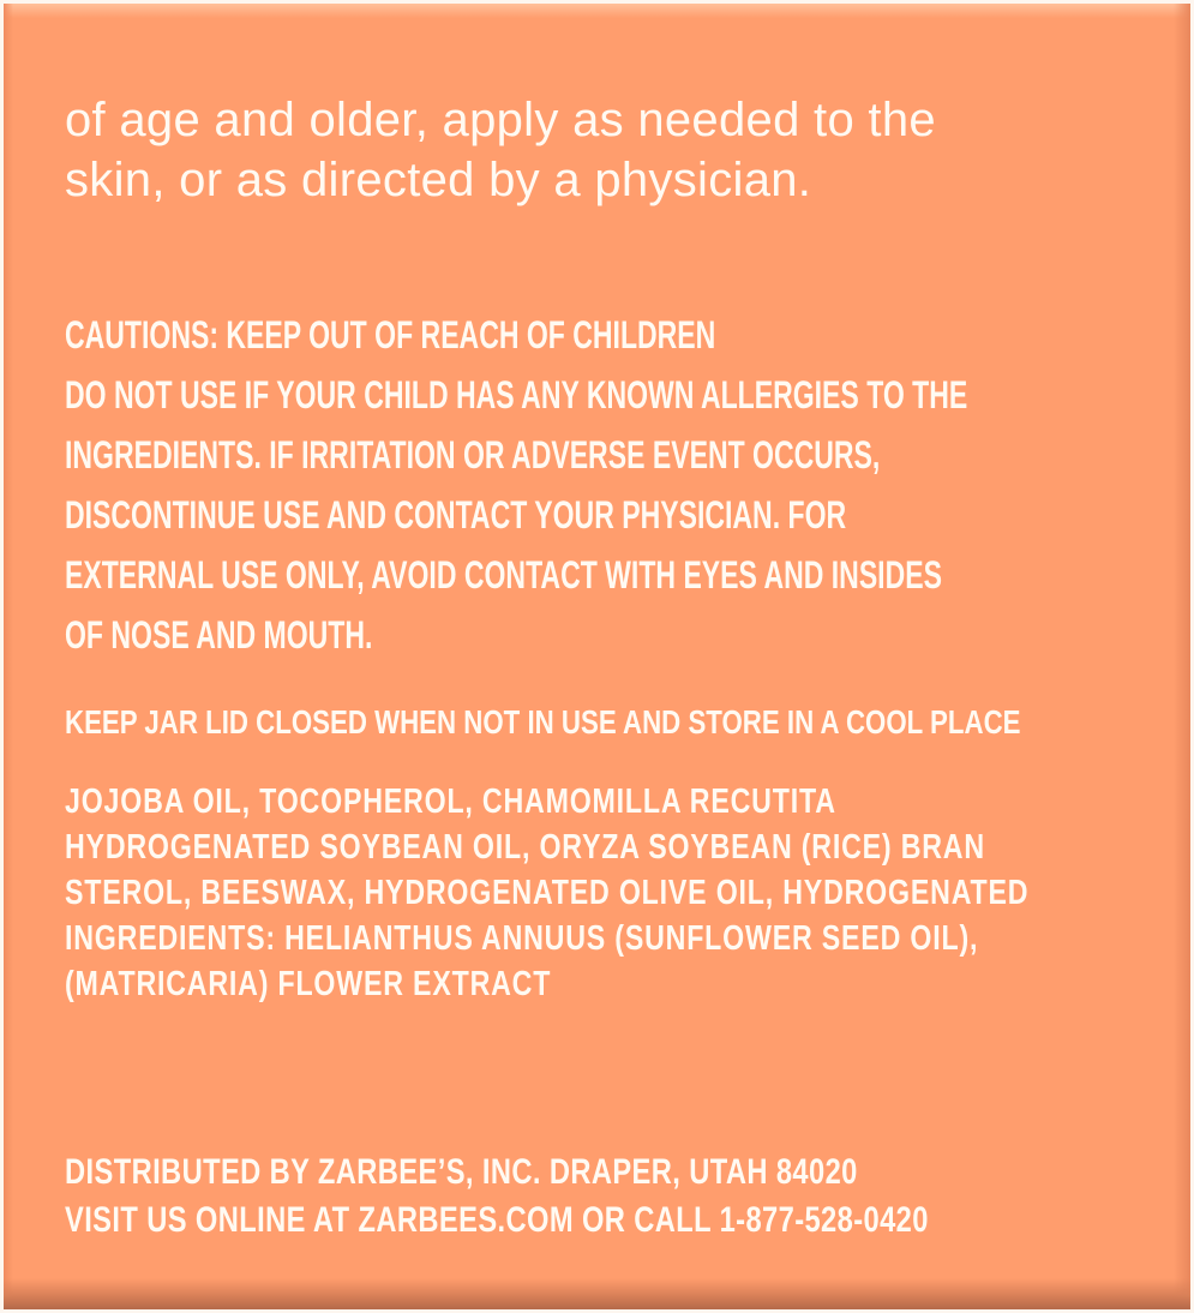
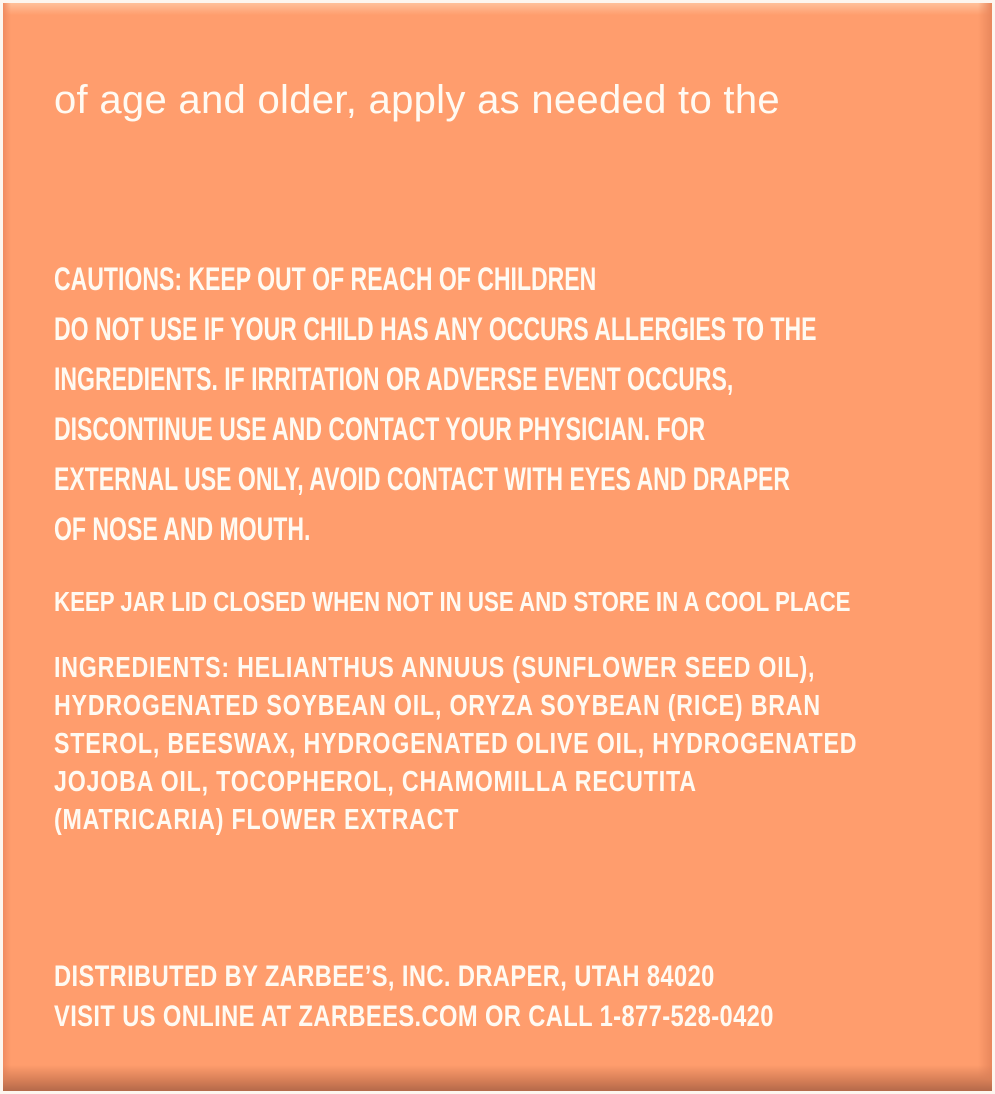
  of age and older, apply as needed to the
- skin, or as directed by a physician.
  CAUTIONS: KEEP OUT OF REACH OF CHILDREN
- DO NOT USE IF YOUR CHILD HAS ANY KNOWN ALLERGIES TO THE
+ DO NOT USE IF YOUR CHILD HAS ANY OCCURS ALLERGIES TO THE
  INGREDIENTS. IF IRRITATION OR ADVERSE EVENT OCCURS,
  DISCONTINUE USE AND CONTACT YOUR PHYSICIAN. FOR
- EXTERNAL USE ONLY, AVOID CONTACT WITH EYES AND INSIDES
+ EXTERNAL USE ONLY, AVOID CONTACT WITH EYES AND DRAPER
  OF NOSE AND MOUTH.
  KEEP JAR LID CLOSED WHEN NOT IN USE AND STORE IN A COOL PLACE
- JOJOBA OIL, TOCOPHEROL, CHAMOMILLA RECUTITA
+ INGREDIENTS: HELIANTHUS ANNUUS (SUNFLOWER SEED OIL),
  HYDROGENATED SOYBEAN OIL, ORYZA SOYBEAN (RICE) BRAN
  STEROL, BEESWAX, HYDROGENATED OLIVE OIL, HYDROGENATED
- INGREDIENTS: HELIANTHUS ANNUUS (SUNFLOWER SEED OIL),
+ JOJOBA OIL, TOCOPHEROL, CHAMOMILLA RECUTITA
  (MATRICARIA) FLOWER EXTRACT
  DISTRIBUTED BY ZARBEE’S, INC. DRAPER, UTAH 84020
  VISIT US ONLINE AT ZARBEES.COM OR CALL 1-877-528-0420
